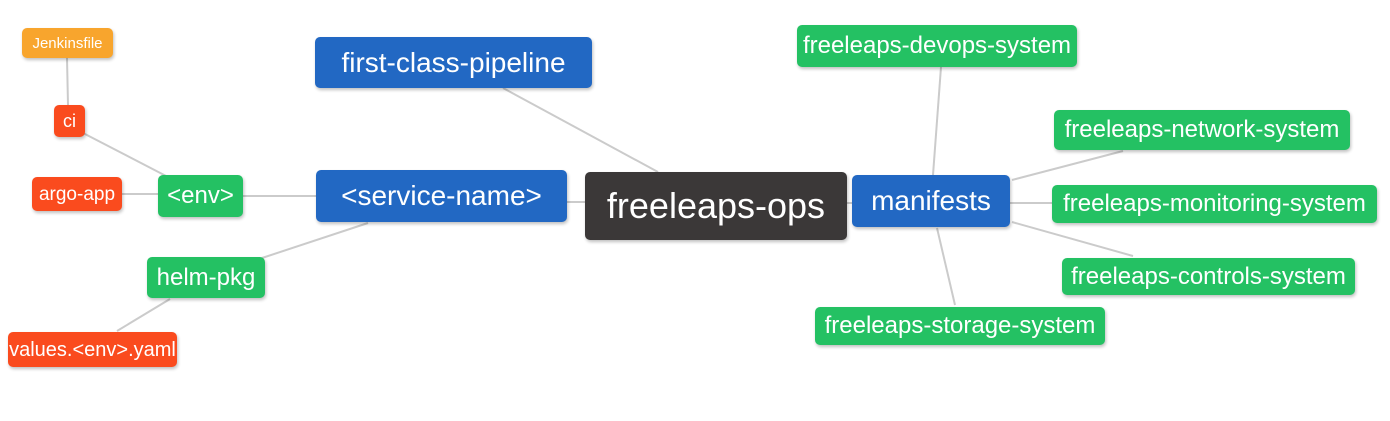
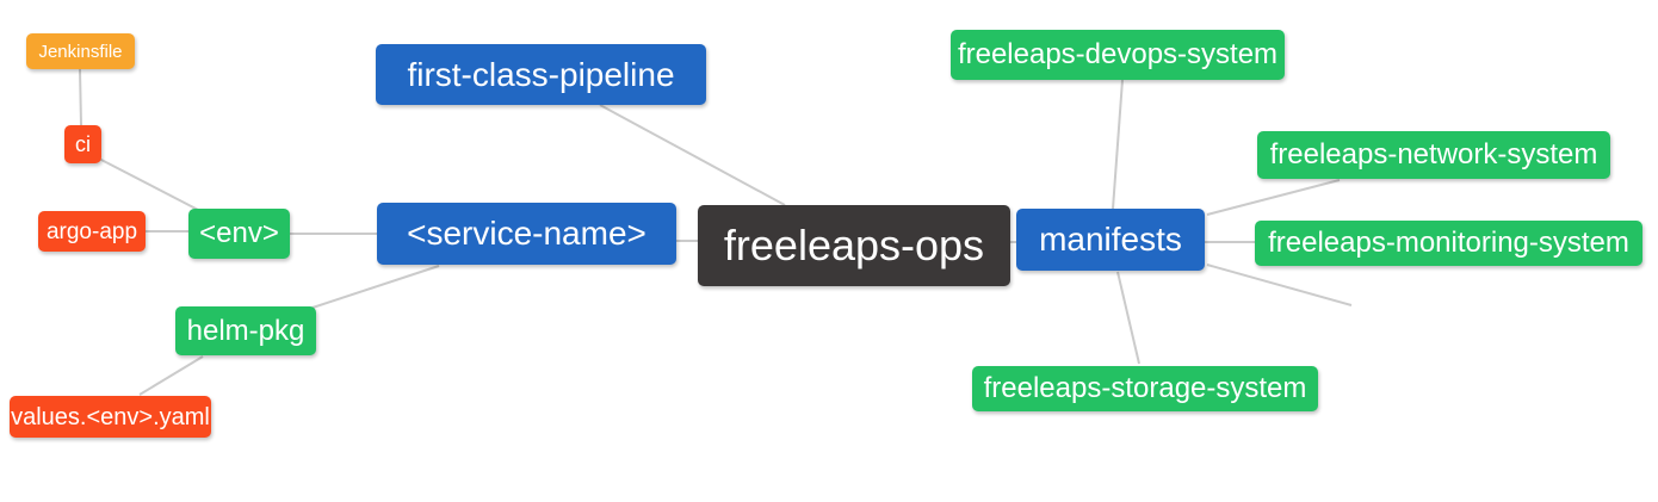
  Jenkinsfile
  ci
  argo-app
  <env>
  helm-pkg
  values.<env>.yaml
  first-class-pipeline
  <service-name>
  freeleaps-ops
  manifests
  freeleaps-devops-system
  freeleaps-network-system
  freeleaps-monitoring-system
- freeleaps-controls-system
  freeleaps-storage-system
